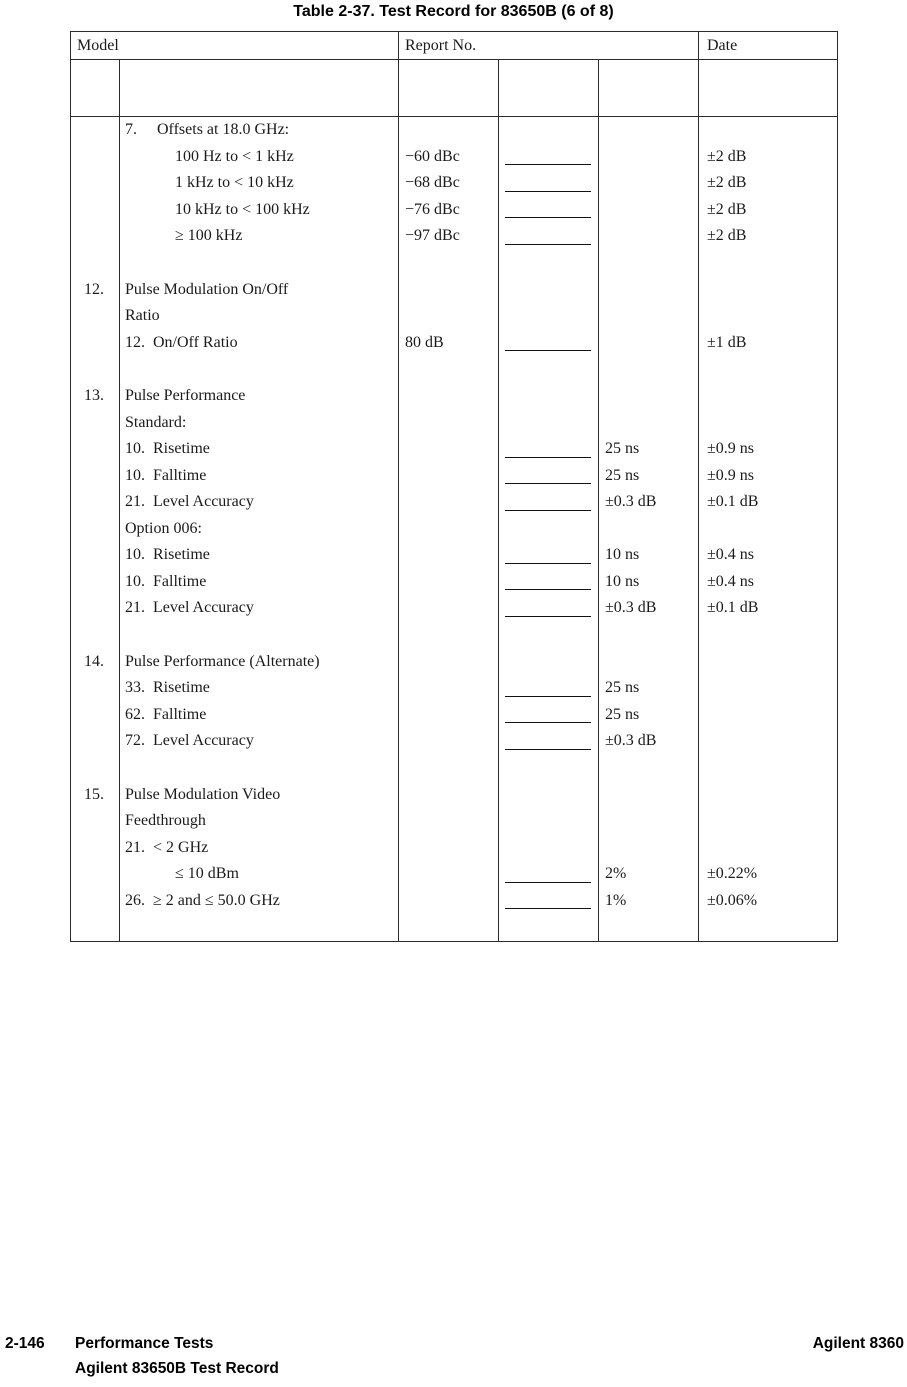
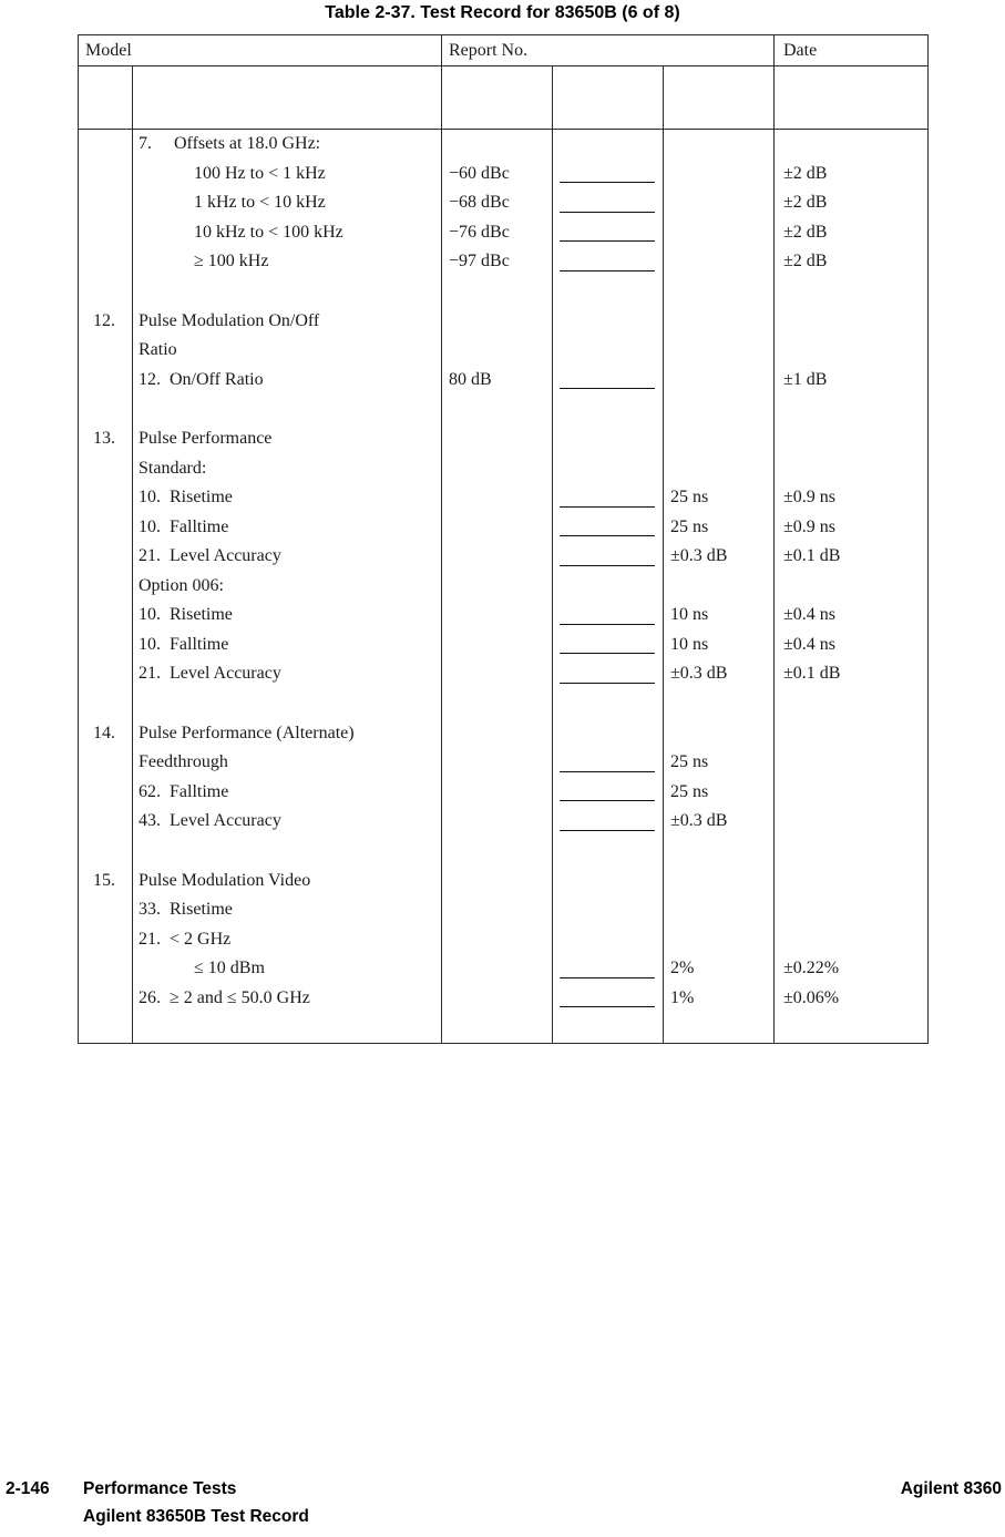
  Table 2-37. Test Record for 83650B (6 of 8)
  Model
  Report No.
  Date
  7. Offsets at 18.0 GHz:
  100 Hz to < 1 kHz
  −60 dBc
  ±2 dB
  1 kHz to < 10 kHz
  −68 dBc
  ±2 dB
  10 kHz to < 100 kHz
  −76 dBc
  ±2 dB
  ≥ 100 kHz
  −97 dBc
  ±2 dB
  12.
  Pulse Modulation On/Off
  Ratio
  12. On/Off Ratio
  80 dB
  ±1 dB
  13.
  Pulse Performance
  Standard:
  10. Risetime
  25 ns
  ±0.9 ns
  10. Falltime
  25 ns
  ±0.9 ns
  21. Level Accuracy
  ±0.3 dB
  ±0.1 dB
  Option 006:
  10. Risetime
  10 ns
  ±0.4 ns
  10. Falltime
  10 ns
  ±0.4 ns
  21. Level Accuracy
  ±0.3 dB
  ±0.1 dB
  14.
  Pulse Performance (Alternate)
- 33. Risetime
+ Feedthrough
  25 ns
  62. Falltime
  25 ns
- 72. Level Accuracy
+ 43. Level Accuracy
  ±0.3 dB
  15.
  Pulse Modulation Video
- Feedthrough
+ 33. Risetime
  21. < 2 GHz
  ≤ 10 dBm
  2%
  ±0.22%
  26. ≥ 2 and ≤ 50.0 GHz
  1%
  ±0.06%
  2-146
  Performance Tests
  Agilent 83650B Test Record
  Agilent 8360
